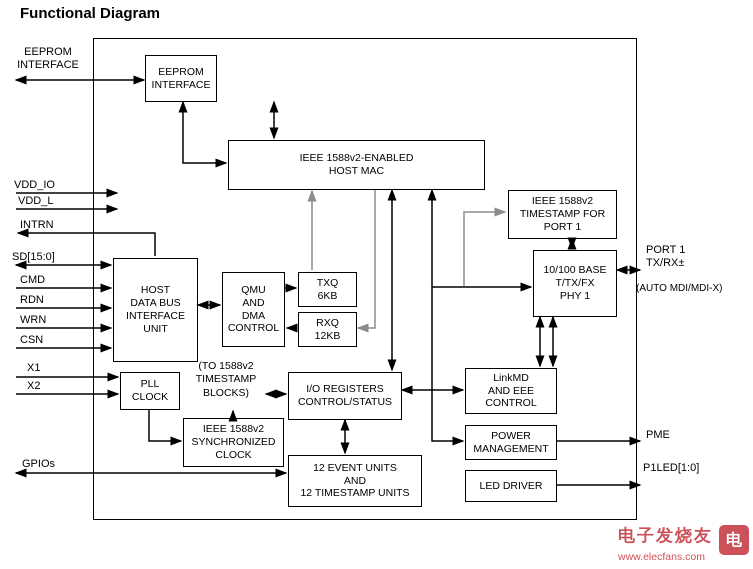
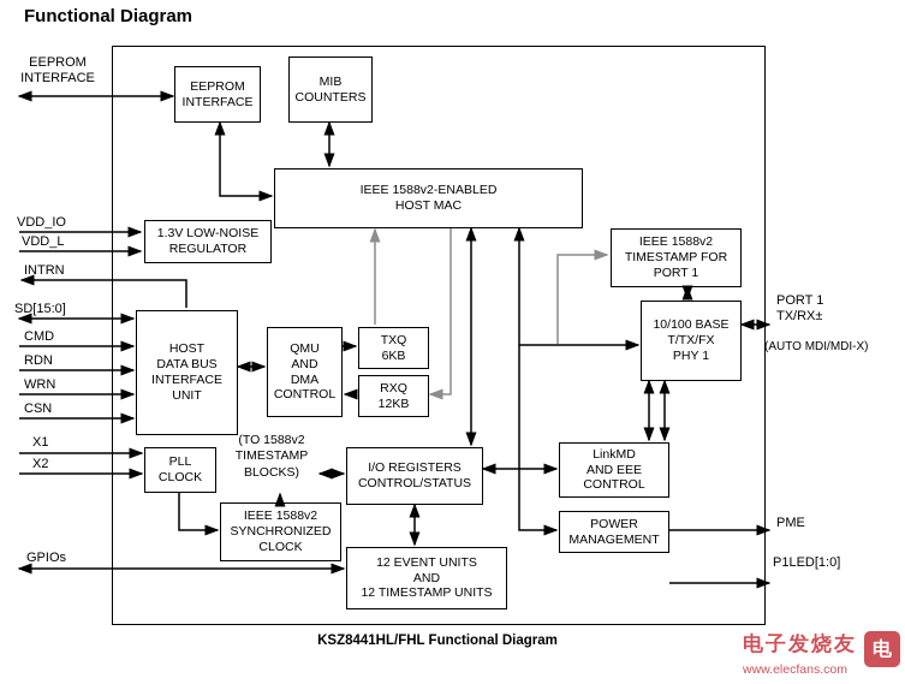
  Functional Diagram
  EEPROM
  INTERFACE
+ MIB
+ COUNTERS
  IEEE 1588v2-ENABLED
  HOST MAC
+ 1.3V LOW-NOISE
+ REGULATOR
  IEEE 1588v2
  TIMESTAMP FOR
  PORT 1
  10/100 BASE
  T/TX/FX
  PHY 1
  HOST
  DATA BUS
  INTERFACE
  UNIT
  QMU
  AND
  DMA
  CONTROL
  TXQ
  6KB
  RXQ
  12KB
  PLL
  CLOCK
  I/O REGISTERS
  CONTROL/STATUS
  IEEE 1588v2
  SYNCHRONIZED
  CLOCK
  12 EVENT UNITS
  AND
  12 TIMESTAMP UNITS
  LinkMD
  AND EEE
  CONTROL
  POWER
  MANAGEMENT
- LED DRIVER
  (TO 1588v2
  TIMESTAMP
  BLOCKS)
  EEPROM
  INTERFACE
  VDD_IO
  VDD_L
  INTRN
  SD[15:0]
  CMD
  RDN
  WRN
  CSN
  X1
  X2
  GPIOs
  PORT 1
  TX/RX±
  (AUTO MDI/MDI-X)
  PME
  P1LED[1:0]
+ KSZ8441HL/FHL Functional Diagram
  电子发烧友
  www.elecfans.com
  电
